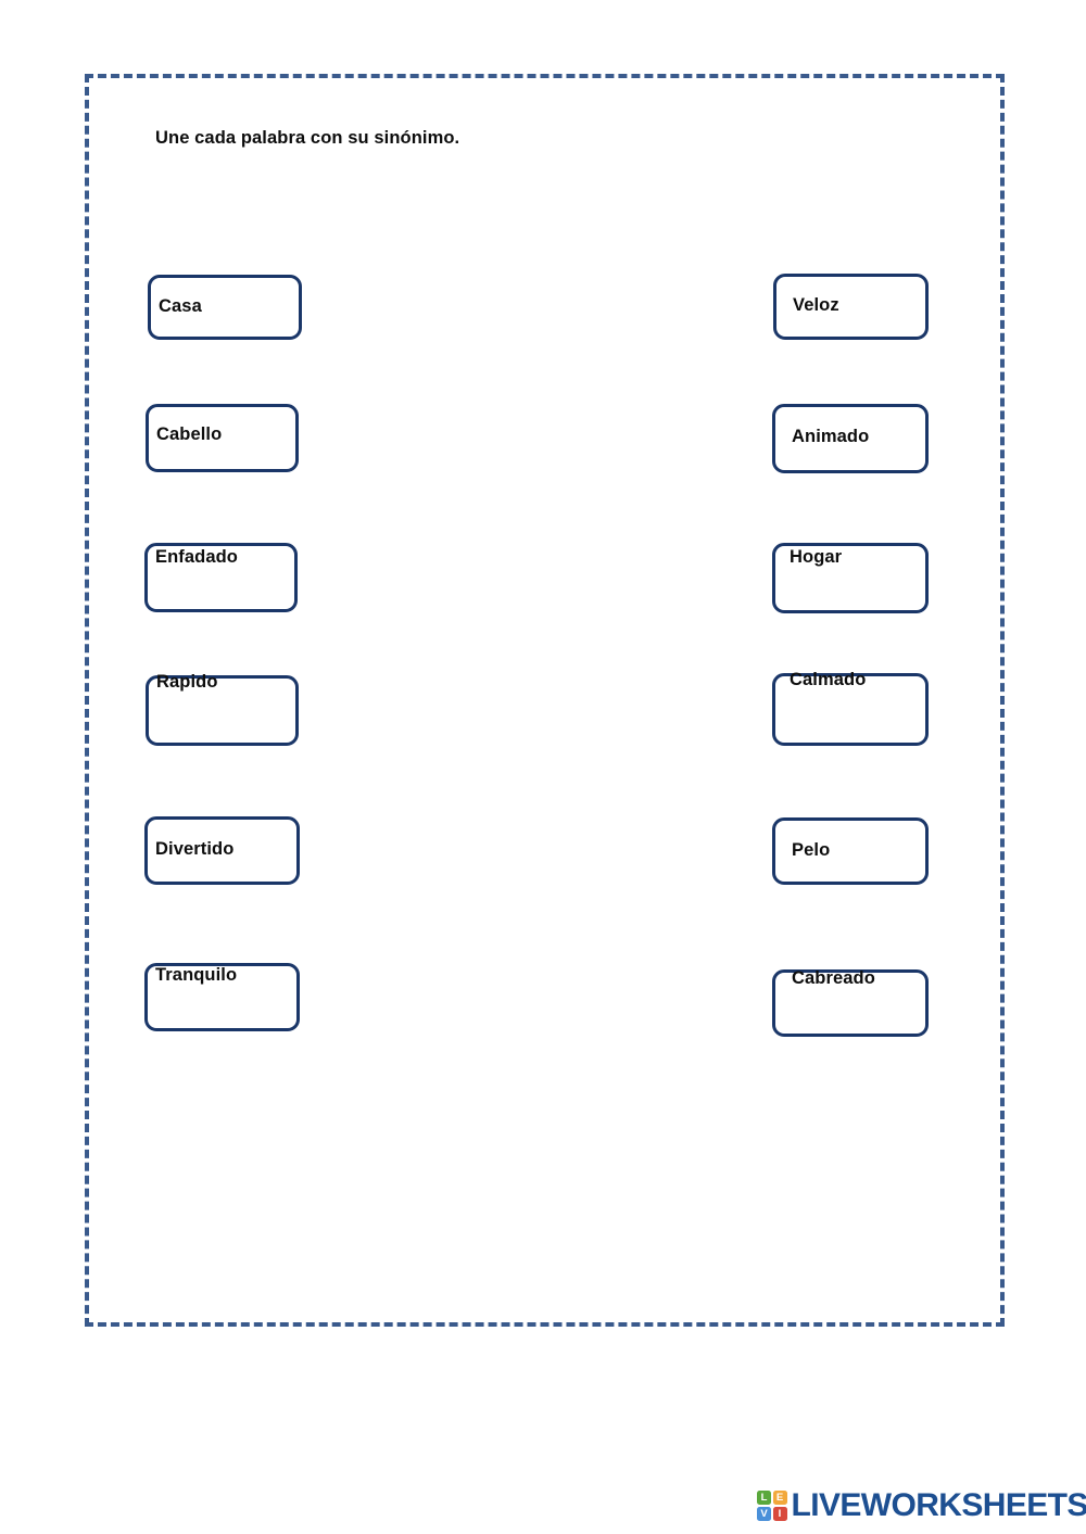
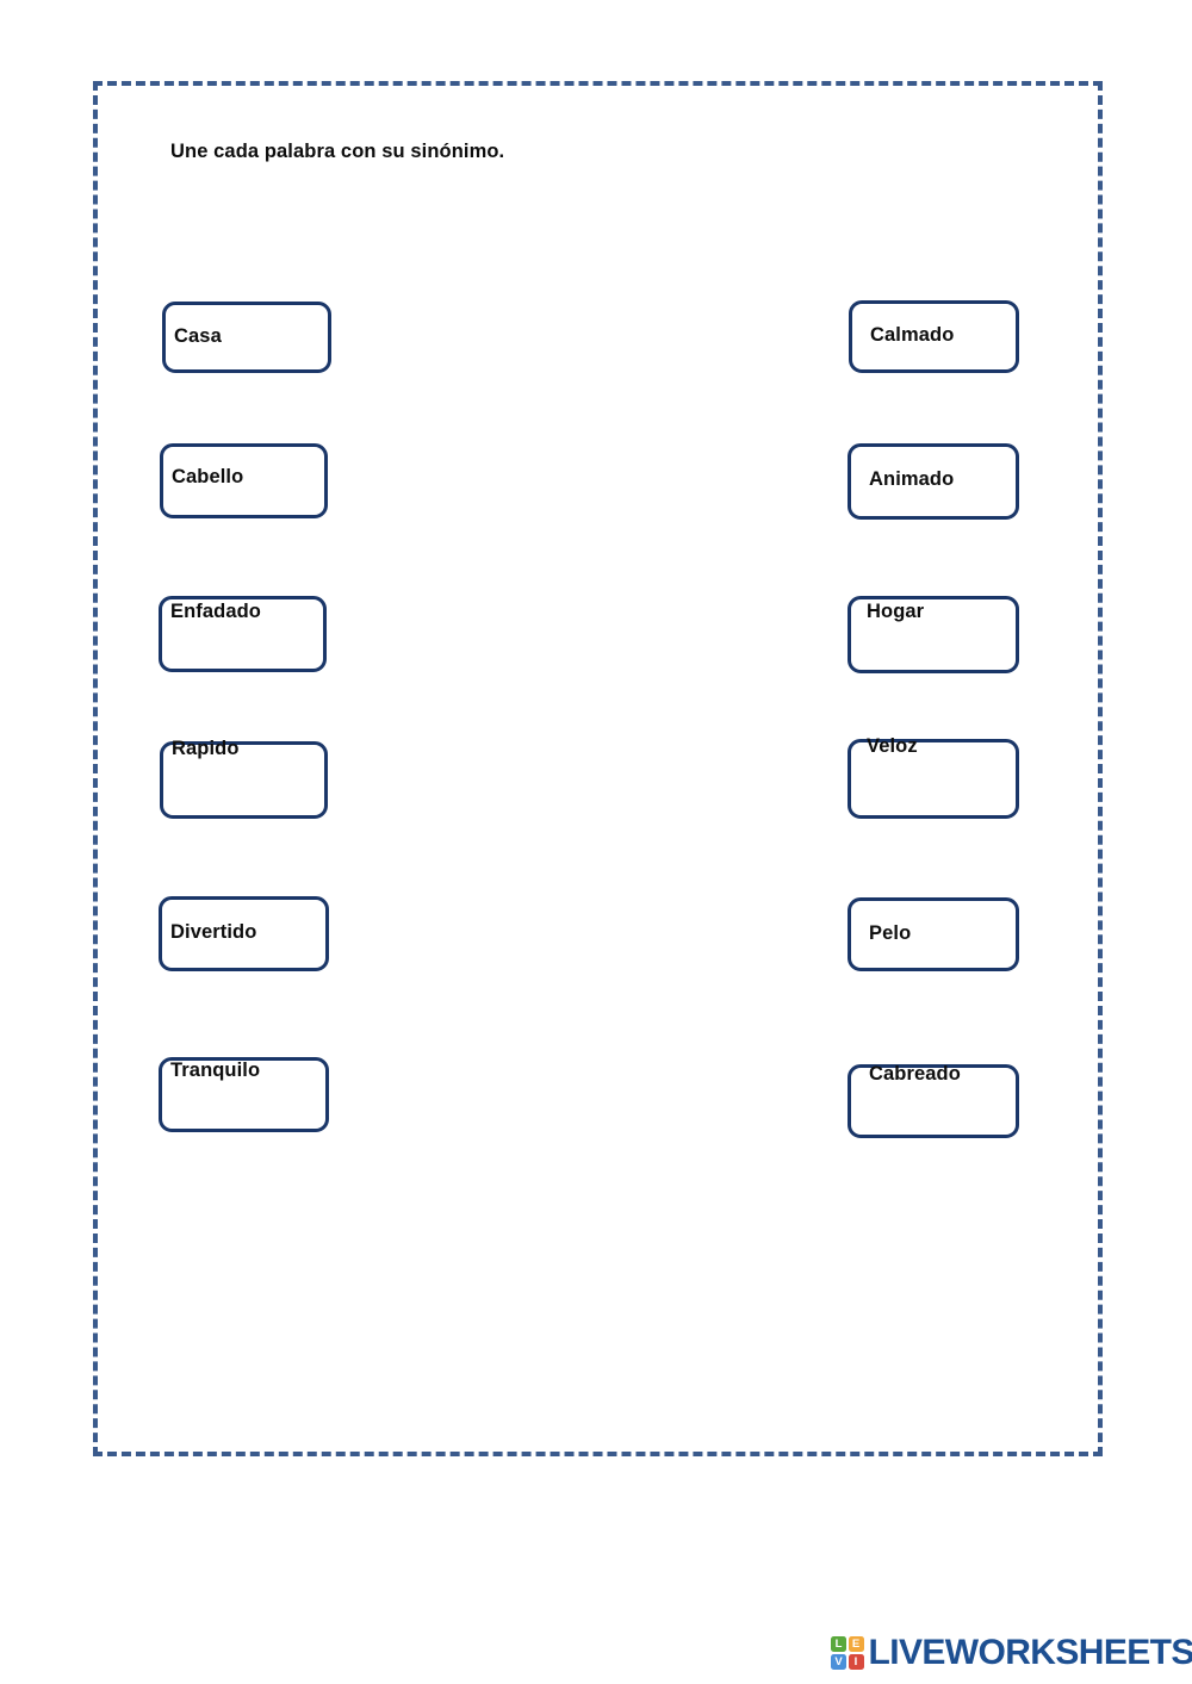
  Une cada palabra con su sinónimo.
  L
  E
  V
  I
  LIVEWORKSHEETS
  Casa
  Cabello
  Enfadado
  Rapido
  Divertido
  Tranquilo
- Veloz
+ Calmado
  Animado
  Hogar
- Calmado
+ Veloz
  Pelo
  Cabreado
